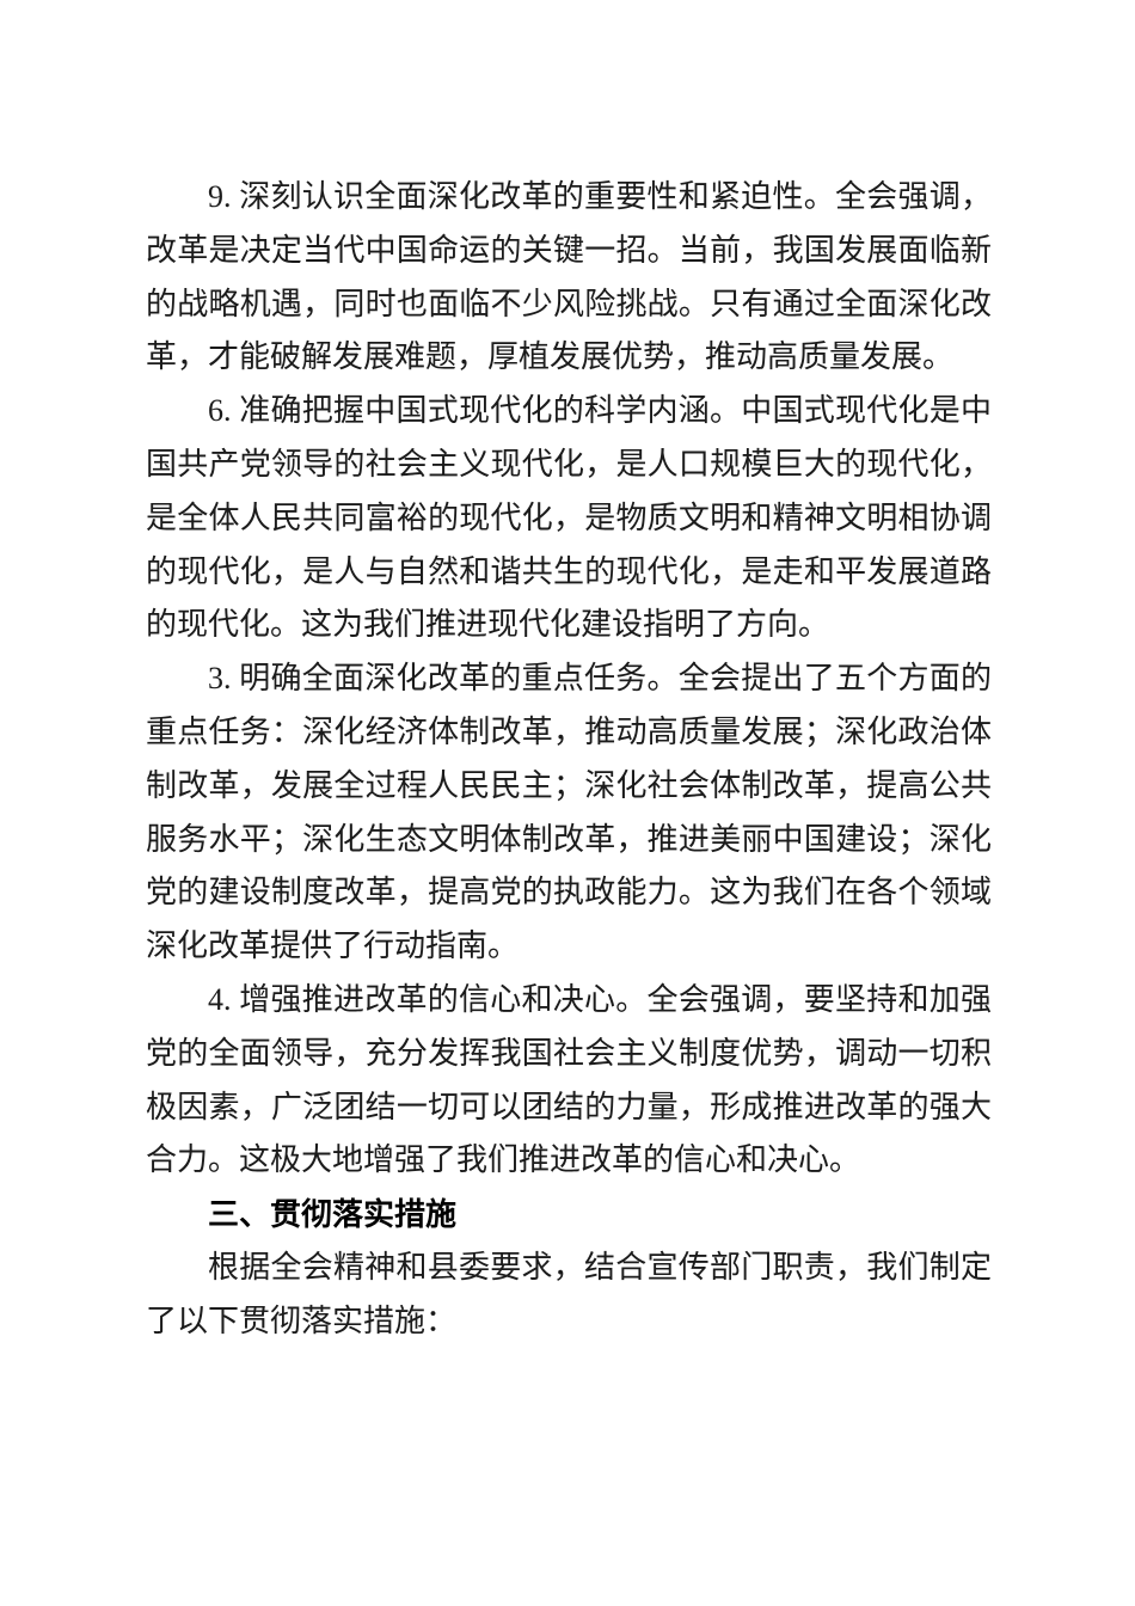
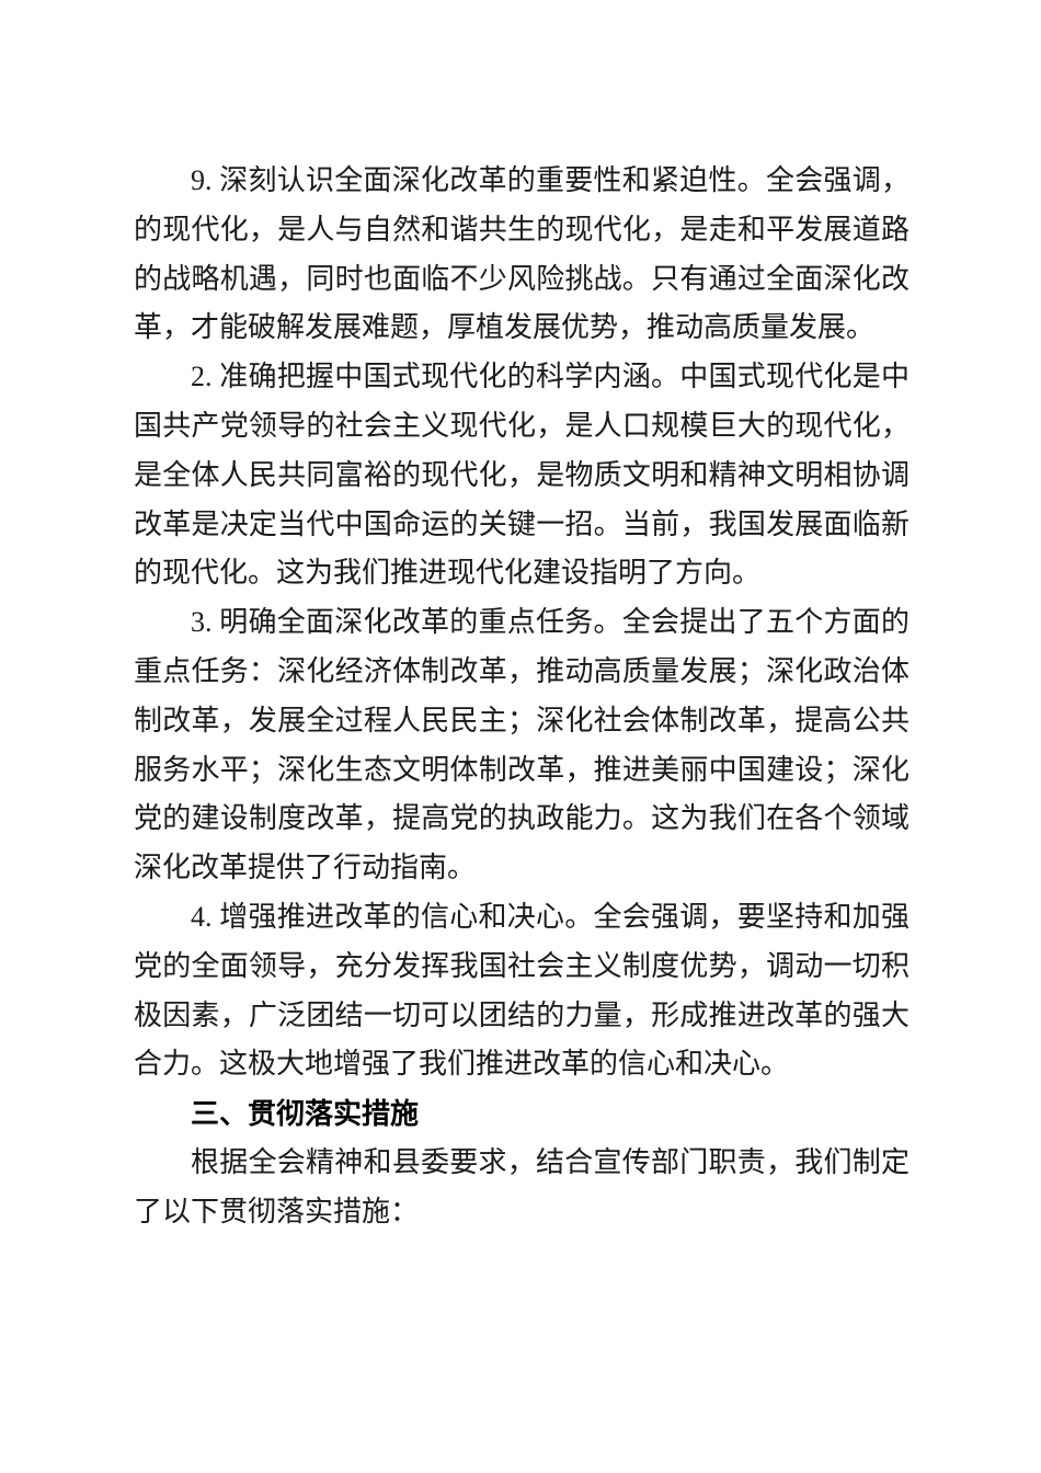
  9. 深刻认识全面深化改革的重要性和紧迫性。全会强调，
- 改革是决定当代中国命运的关键一招。当前，我国发展面临新
+ 的现代化，是人与自然和谐共生的现代化，是走和平发展道路
  的战略机遇，同时也面临不少风险挑战。只有通过全面深化改
  革，才能破解发展难题，厚植发展优势，推动高质量发展。
- 6. 准确把握中国式现代化的科学内涵。中国式现代化是中
+ 2. 准确把握中国式现代化的科学内涵。中国式现代化是中
  国共产党领导的社会主义现代化，是人口规模巨大的现代化，
  是全体人民共同富裕的现代化，是物质文明和精神文明相协调
- 的现代化，是人与自然和谐共生的现代化，是走和平发展道路
+ 改革是决定当代中国命运的关键一招。当前，我国发展面临新
  的现代化。这为我们推进现代化建设指明了方向。
  3. 明确全面深化改革的重点任务。全会提出了五个方面的
  重点任务：深化经济体制改革，推动高质量发展；深化政治体
  制改革，发展全过程人民民主；深化社会体制改革，提高公共
  服务水平；深化生态文明体制改革，推进美丽中国建设；深化
  党的建设制度改革，提高党的执政能力。这为我们在各个领域
  深化改革提供了行动指南。
  4. 增强推进改革的信心和决心。全会强调，要坚持和加强
  党的全面领导，充分发挥我国社会主义制度优势，调动一切积
  极因素，广泛团结一切可以团结的力量，形成推进改革的强大
  合力。这极大地增强了我们推进改革的信心和决心。
  三、贯彻落实措施
  根据全会精神和县委要求，结合宣传部门职责，我们制定
  了以下贯彻落实措施：
